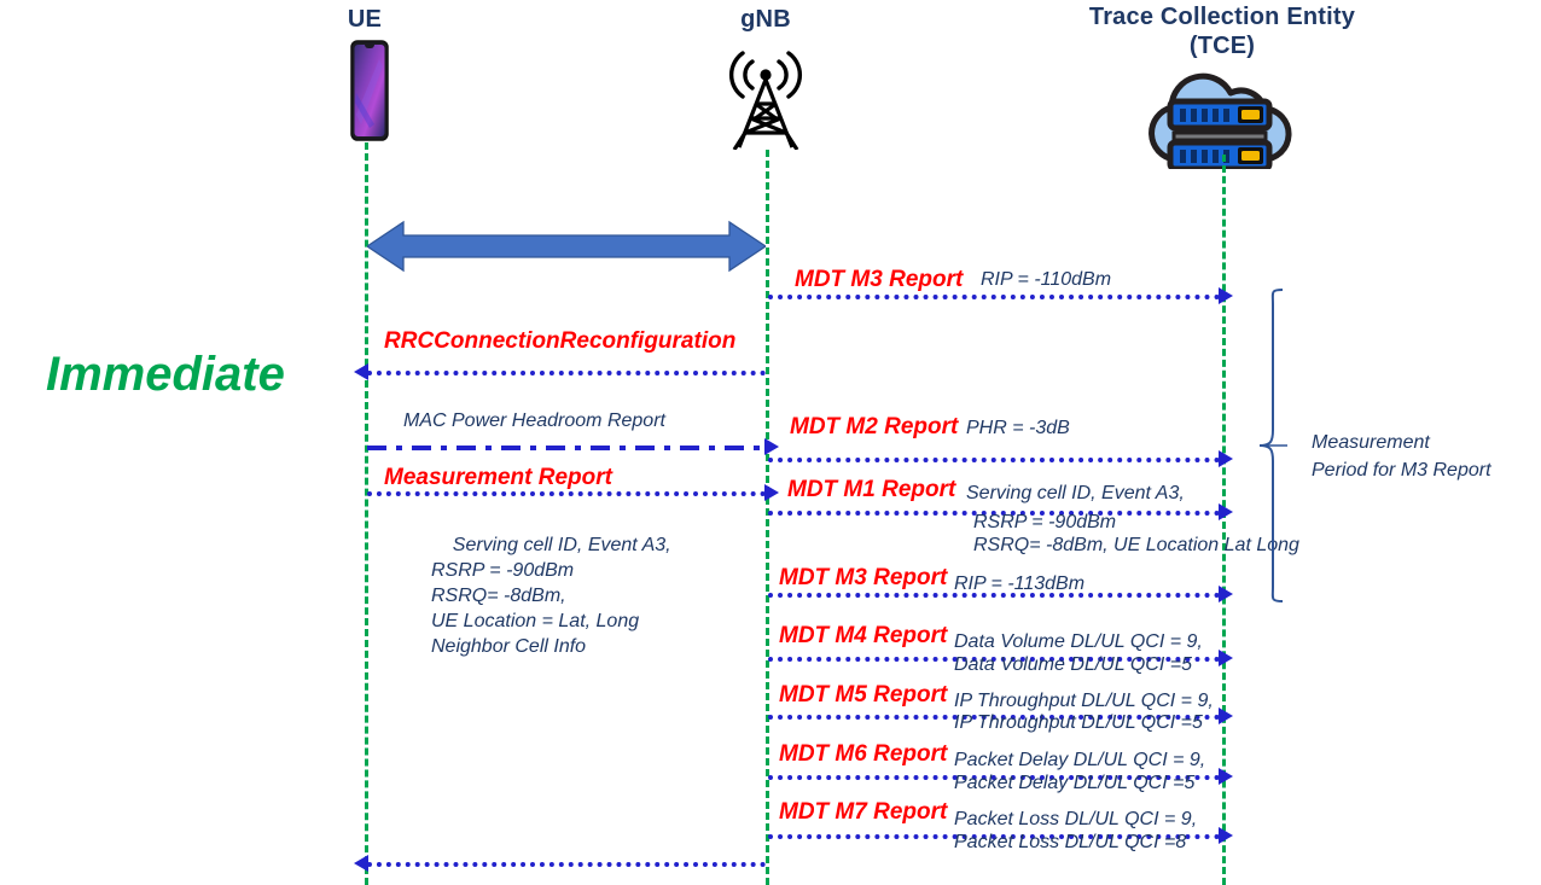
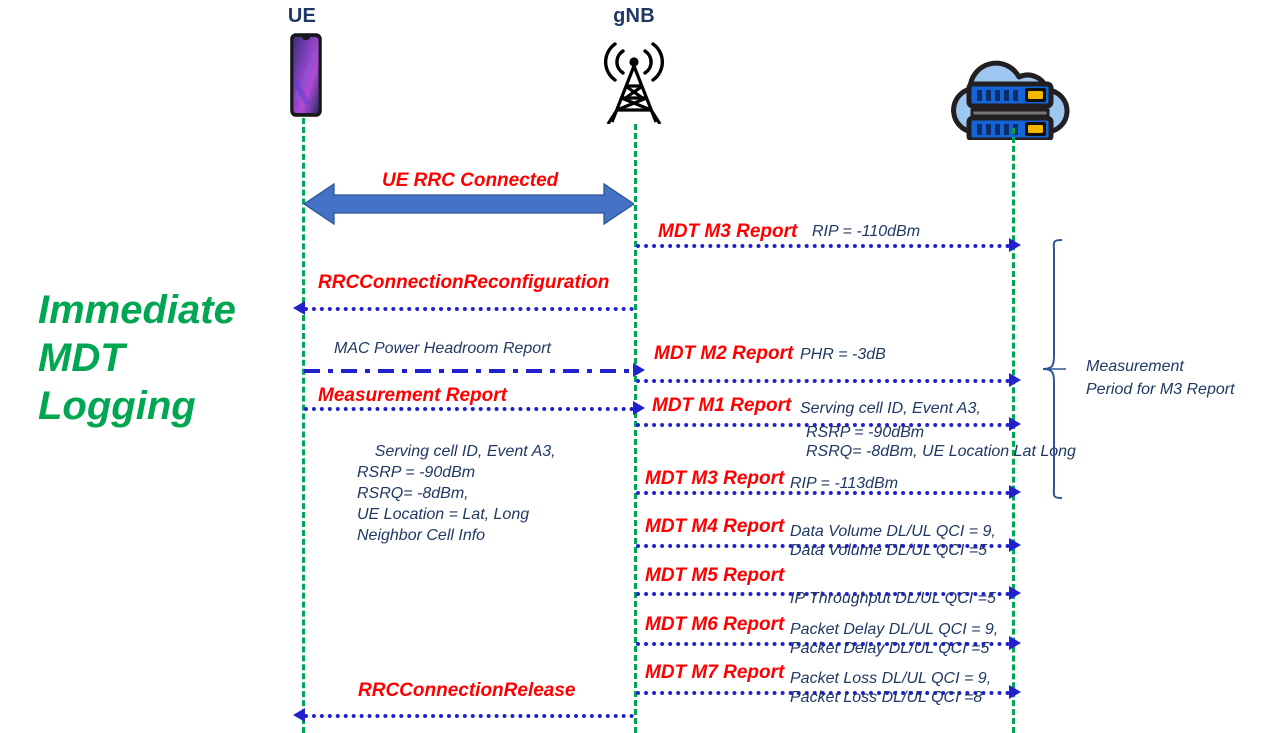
  UE
  gNB
- Trace Collection Entity
- (TCE)
  Immediate
+ MDT Logging
+ UE RRC Connected
  MDT M3 Report
  RIP = -110dBm
  RRCConnectionReconfiguration
  MAC Power Headroom Report
  MDT M2 Report
  PHR = -3dB
  Measurement Report
  Serving cell ID, Event A3,
  RSRP = -90dBm
  RSRQ= -8dBm,
  UE Location = Lat, Long
  Neighbor Cell Info
  MDT M1 Report
  Serving cell ID, Event A3,
  RSRP = -90dBm
  RSRQ= -8dBm, UE Location Lat Lng
  MDT M3 Report
  RIP = -113dBm
  MDT M4 Report
  Data Volume DL/UL QCI = 9,
  Data Volume DL/UL QCI =5
  MDT M5 Report
- IP Throughput DL/UL QCI = 9,
  IP Throughput DL/UL QCI =5
  MDT M6 Report
  Packet Delay DL/UL QCI = 9,
  Packet Delay DL/UL QCI =5
  MDT M7 Report
  Packet Loss DL/UL QCI = 9,
  Packet Loss DL/UL QCI =8
+ RRCConnectionRelease
  Measurement
  Period for M3 Report
